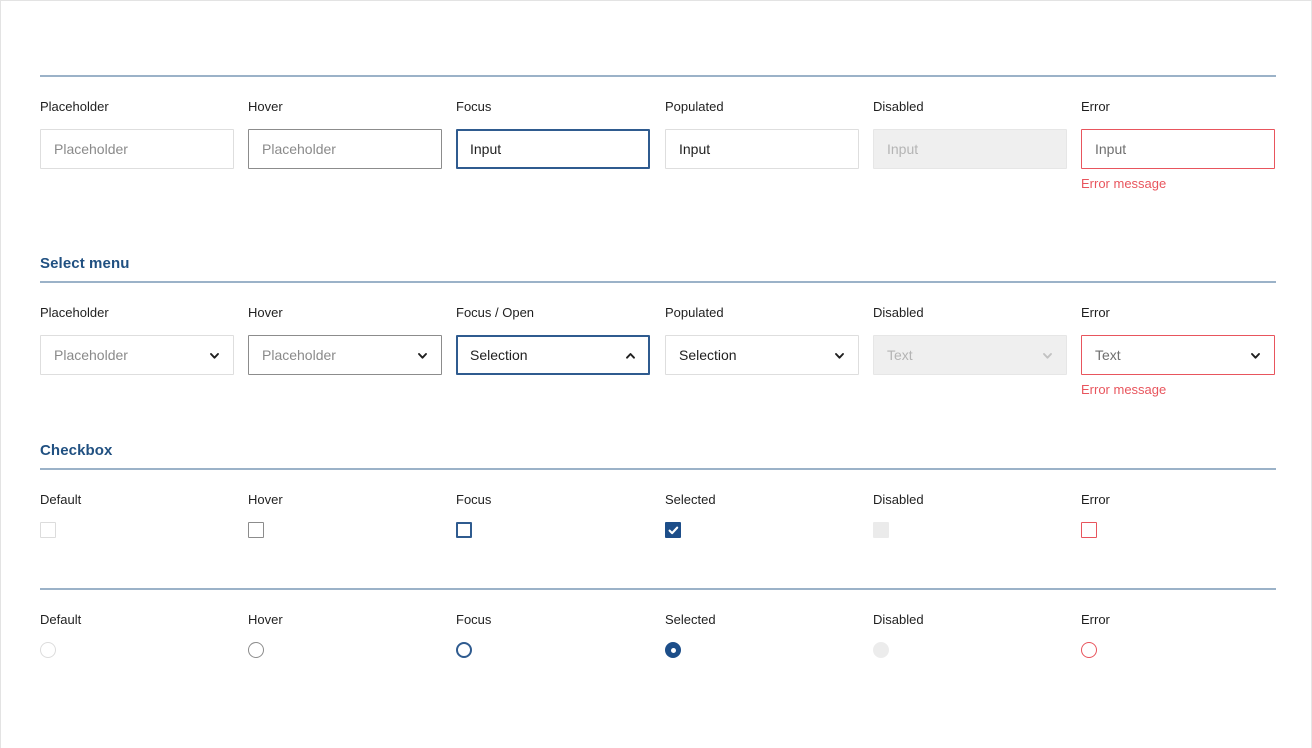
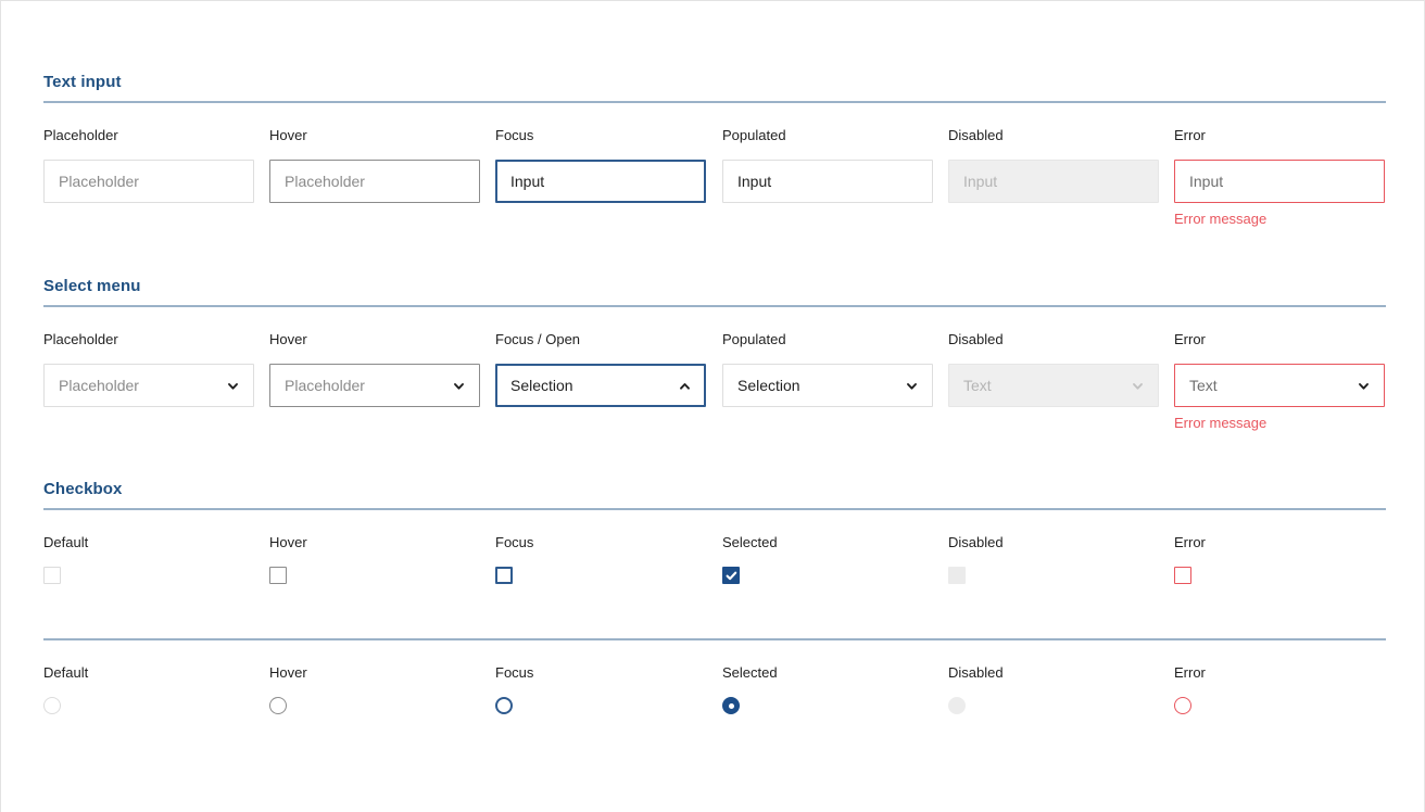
+ Text input
  Placeholder
  Placeholder
  Hover
  Placeholder
  Focus
  Input
  Populated
  Input
  Disabled
  Input
  Error
  Input
  Error message
  Select menu
  Placeholder
  Placeholder
  Hover
  Placeholder
  Focus / Open
  Selection
  Populated
  Selection
  Disabled
  Text
  Error
  Text
  Error message
  Checkbox
  Default
  Hover
  Focus
  Selected
  Disabled
  Error
  Default
  Hover
  Focus
  Selected
  Disabled
  Error
